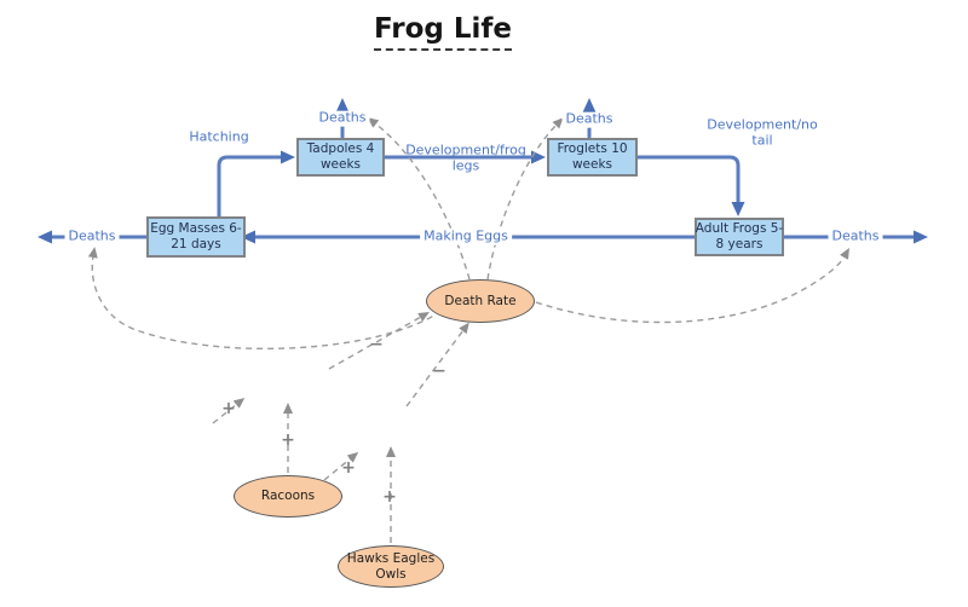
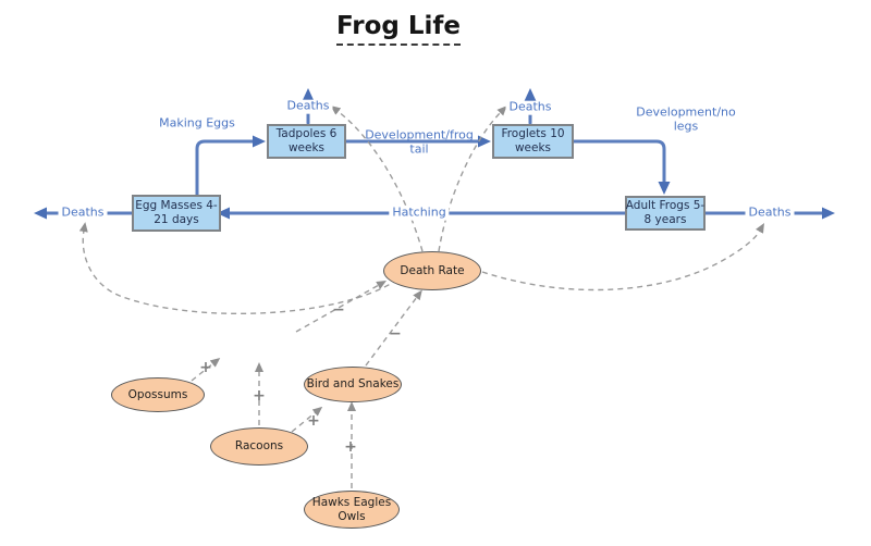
  Frog Life
- Egg Masses 6-
+ Egg Masses 4-
  21 days
- Tadpoles 4
+ Tadpoles 6
  weeks
  Froglets 10
  weeks
  Adult Frogs 5-
  8 years
  Death Rate
+ Opossums
+ Bird and Snakes
  Racoons
  Hawks Eagles
  Owls
- Hatching
+ Making Eggs
  Deaths
  Deaths
  Development/frog
- legs
+ tail
  Development/no
- tail
+ legs
- Making Eggs
+ Hatching
  Deaths
  Deaths
  +
  +
  +
  +
  −
  −
